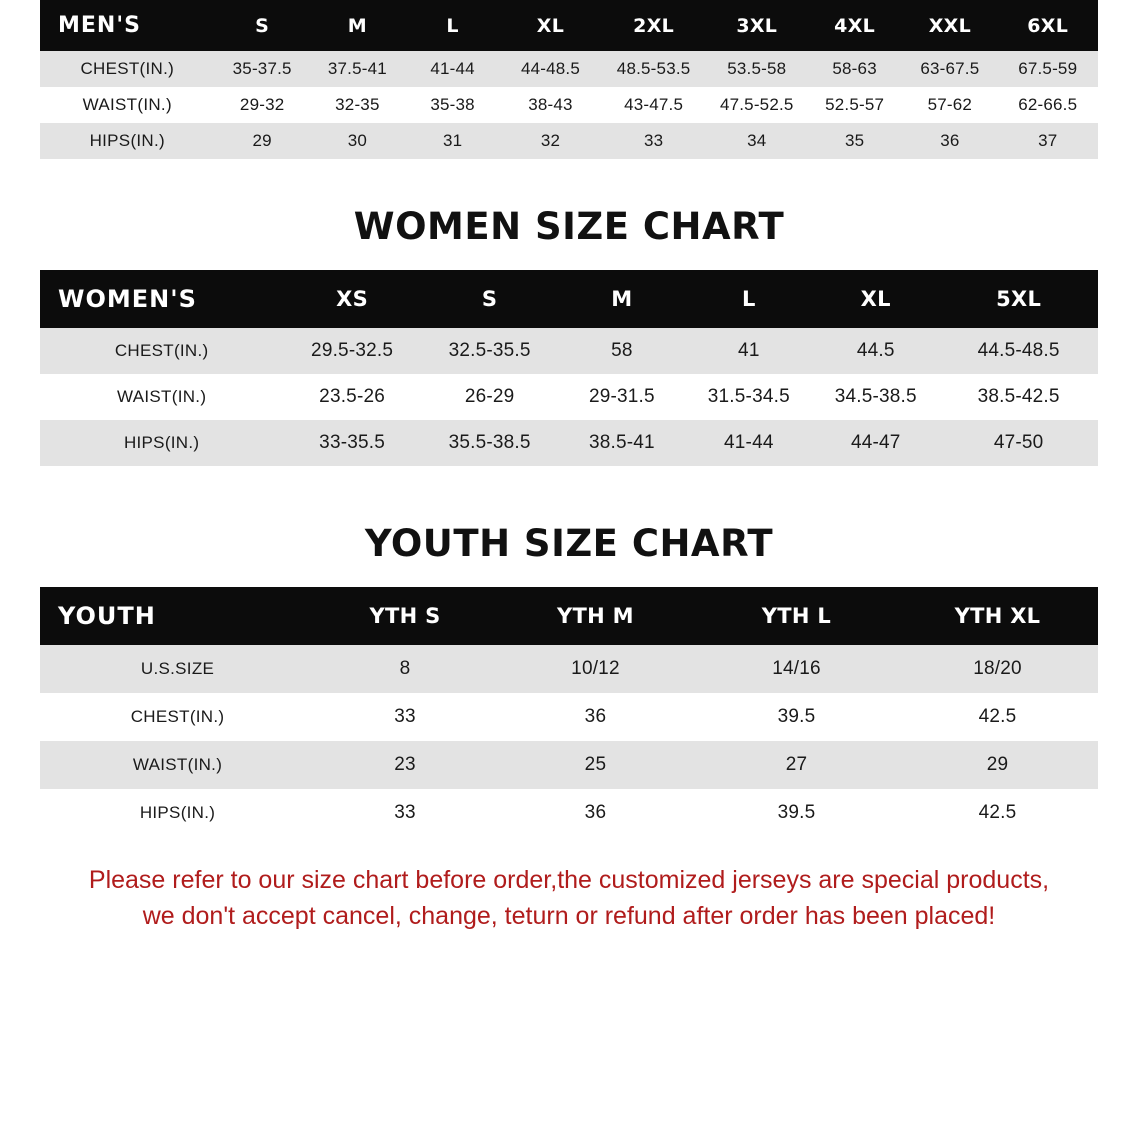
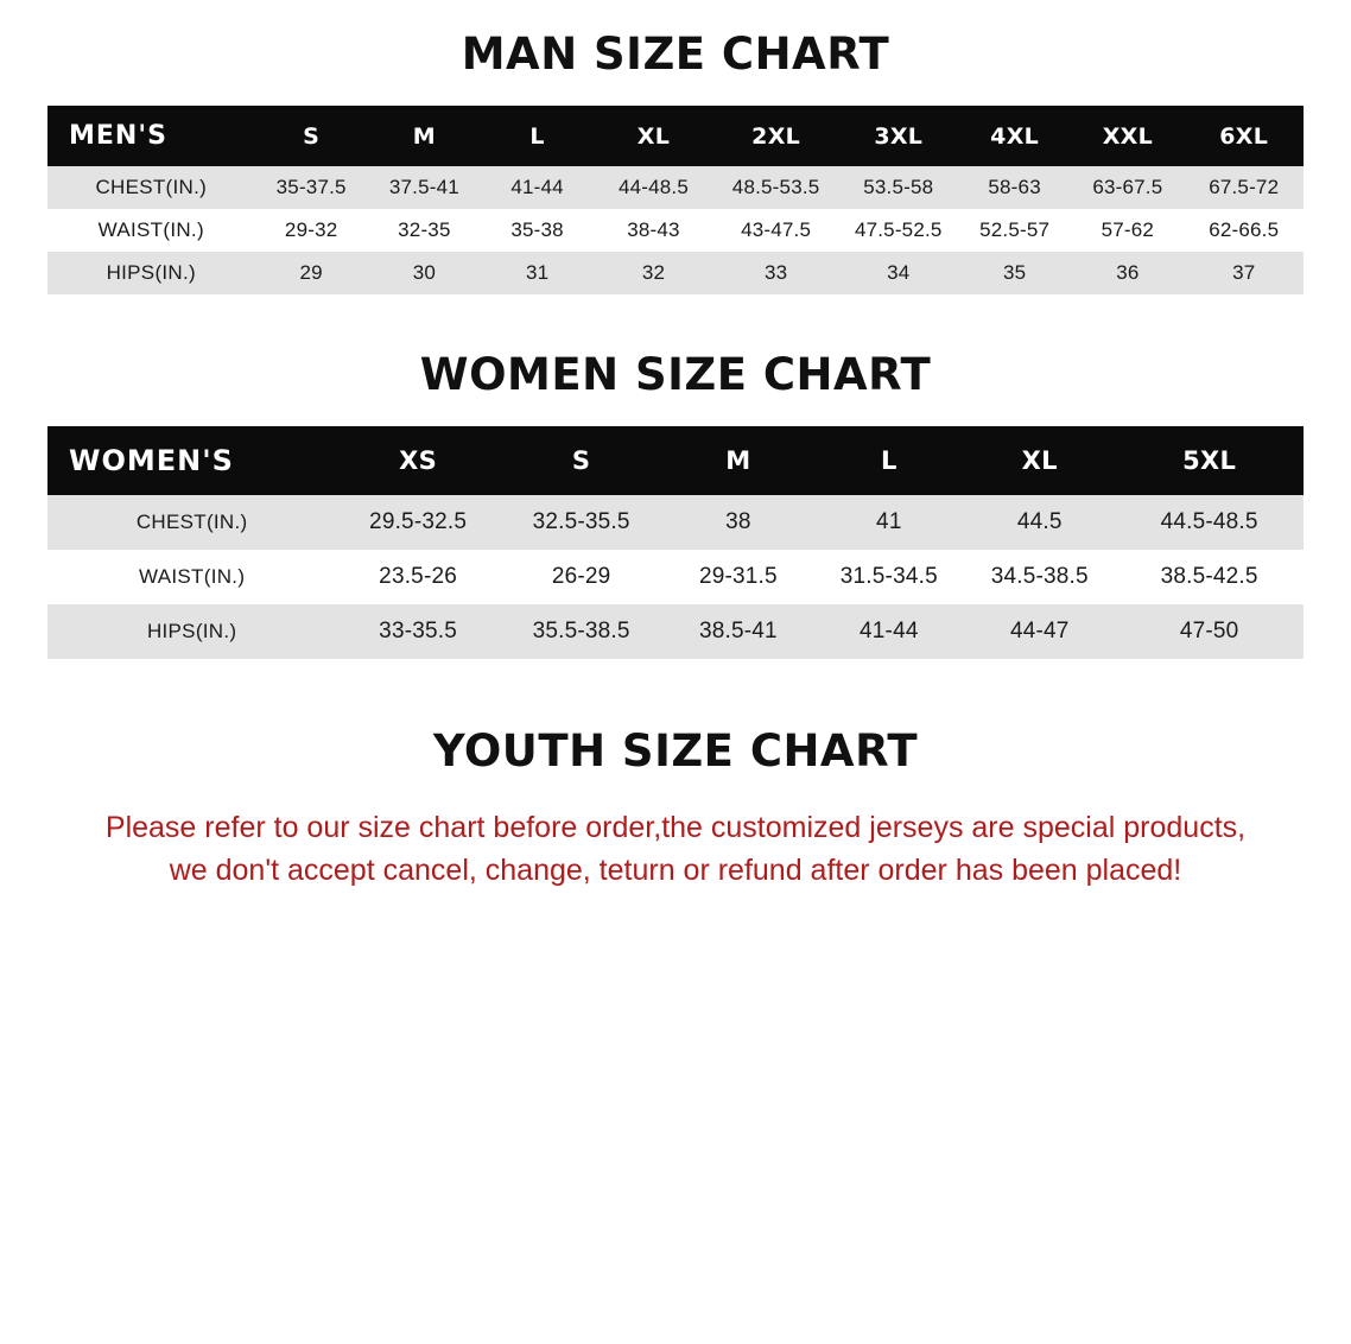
+ MAN SIZE CHART
  MEN'S	S	M	L	XL	2XL	3XL	4XL	XXL	6XL
- CHEST(IN.)	35-37.5	37.5-41	41-44	44-48.5	48.5-53.5	53.5-58	58-63	63-67.5	67.5-59
+ CHEST(IN.)	35-37.5	37.5-41	41-44	44-48.5	48.5-53.5	53.5-58	58-63	63-67.5	67.5-72
  WAIST(IN.)	29-32	32-35	35-38	38-43	43-47.5	47.5-52.5	52.5-57	57-62	62-66.5
  HIPS(IN.)	29	30	31	32	33	34	35	36	37
  WOMEN SIZE CHART
  WOMEN'S	XS	S	M	L	XL	5XL
- CHEST(IN.)	29.5-32.5	32.5-35.5	58	41	44.5	44.5-48.5
+ CHEST(IN.)	29.5-32.5	32.5-35.5	38	41	44.5	44.5-48.5
  WAIST(IN.)	23.5-26	26-29	29-31.5	31.5-34.5	34.5-38.5	38.5-42.5
  HIPS(IN.)	33-35.5	35.5-38.5	38.5-41	41-44	44-47	47-50
  YOUTH SIZE CHART
- YOUTH	YTH S	YTH M	YTH L	YTH XL
- U.S.SIZE	8	10/12	14/16	18/20
- CHEST(IN.)	33	36	39.5	42.5
- WAIST(IN.)	23	25	27	29
- HIPS(IN.)	33	36	39.5	42.5
  Please refer to our size chart before order,the customized jerseys are special products,
  we don't accept cancel, change, teturn or refund after order has been placed!
